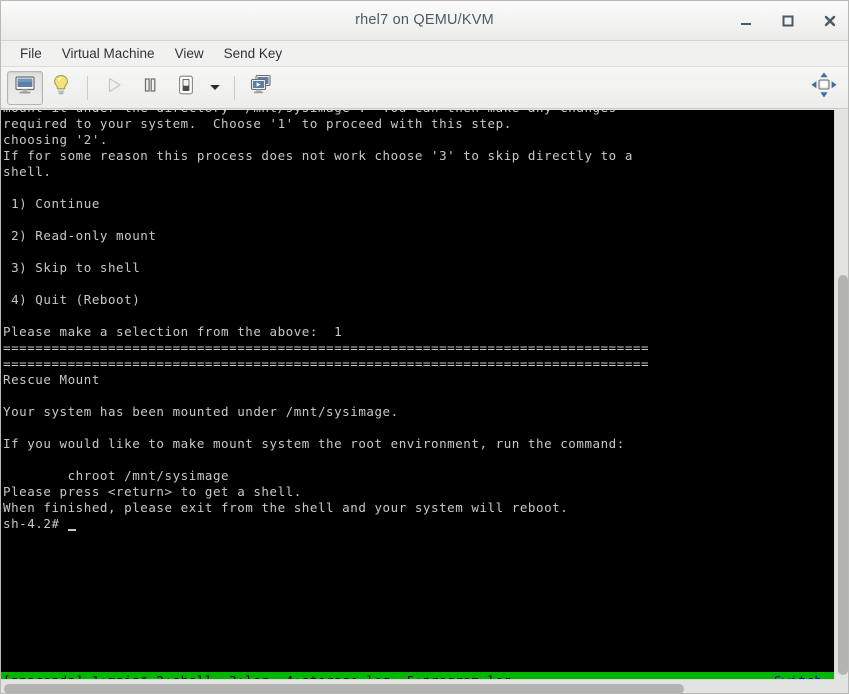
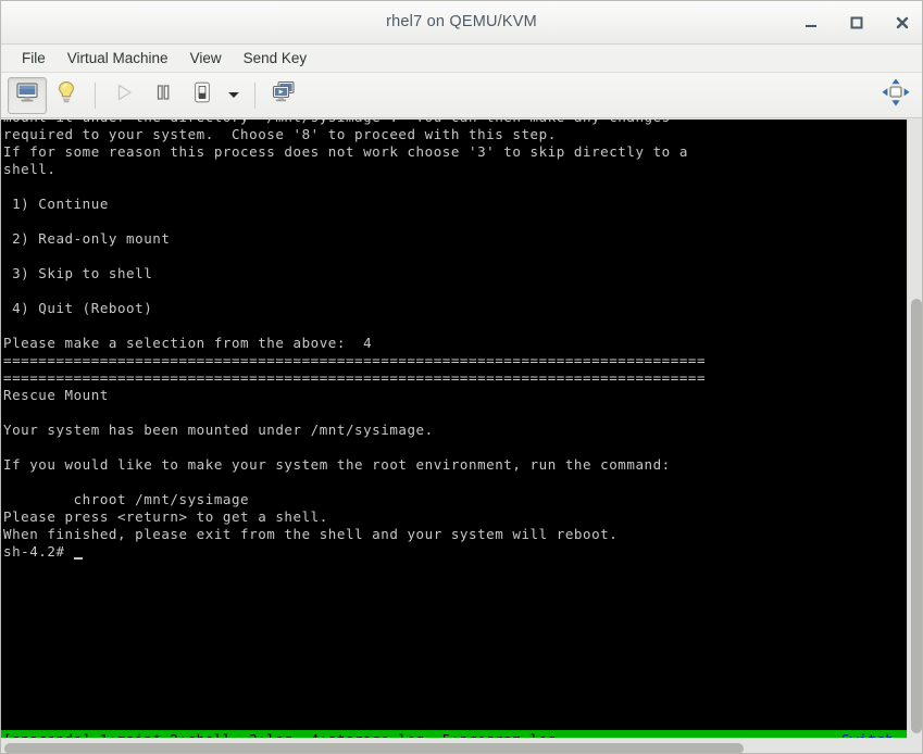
  rhel7 on QEMU/KVM
  File
  Virtual Machine
  View
  Send Key
- required to your system. Choose '1' to proceed with this step.
+ required to your system. Choose '8' to proceed with this step.
- choosing '2'.
  If for some reason this process does not work choose '3' to skip directly to a
  shell.
  1) Continue
  2) Read-only mount
  3) Skip to shell
  4) Quit (Reboot)
- Please make a selection from the above: 1
+ Please make a selection from the above: 4
  ================================================================================
  ================================================================================
  Rescue Mount
  Your system has been mounted under /mnt/sysimage.
- If you would like to make mount system the root environment, run the command:
+ If you would like to make your system the root environment, run the command:
  chroot /mnt/sysimage
  Please press <return> to get a shell.
  When finished, please exit from the shell and your system will reboot.
  sh-4.2#
